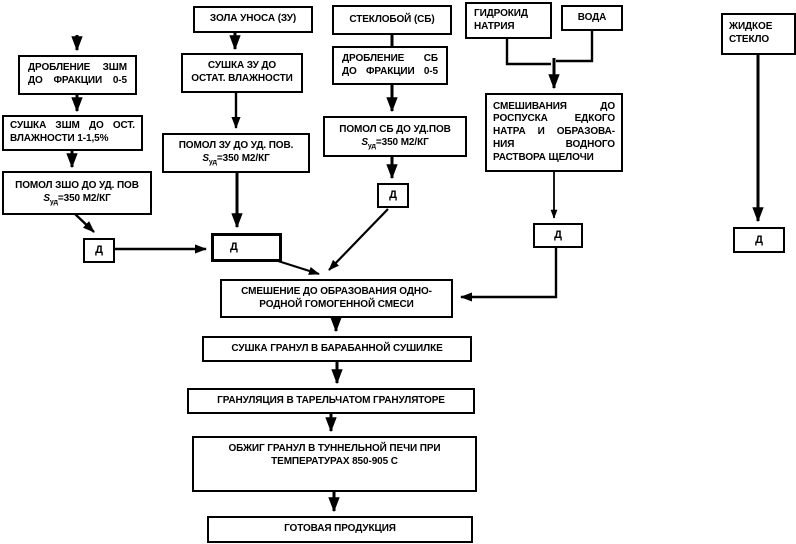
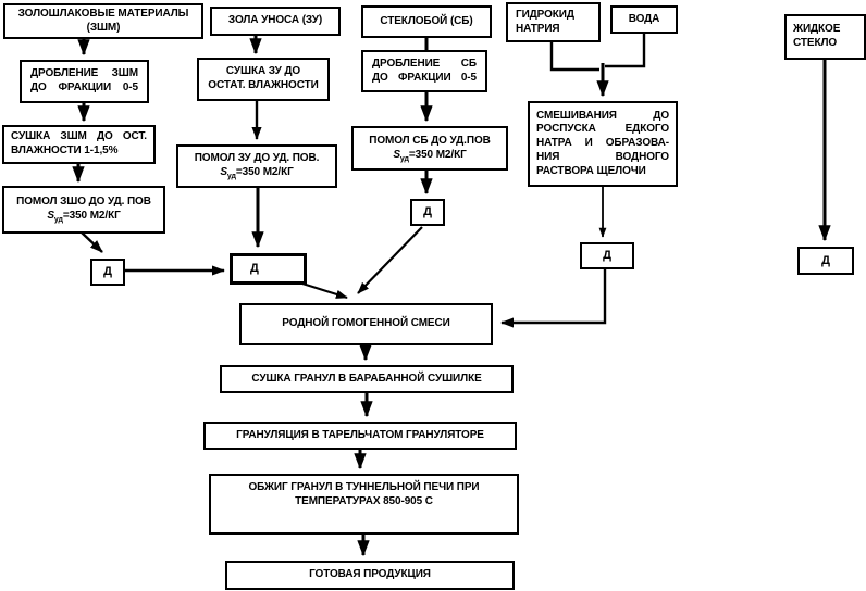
+ ЗОЛОШЛАКОВЫЕ МАТЕРИАЛЫ
+ (ЗШМ)
  ЗОЛА УНОСА (ЗУ)
  СТЕКЛОБОЙ (СБ)
  ГИДРОКИД
  НАТРИЯ
  ВОДА
  ЖИДКОЕ
  СТЕКЛО
  ДРОБЛЕНИЕ ЗШМ
  ДО ФРАКЦИИ 0-5
  СУШКА ЗШМ ДО ОСТ.
  ВЛАЖНОСТИ 1-1,5%
  ПОМОЛ ЗШО ДО УД. ПОВ
  S =350 М2/КГ
  Д
  СУШКА ЗУ ДО
  ОСТАТ. ВЛАЖНОСТИ
  ПОМОЛ ЗУ ДО УД. ПОВ.
  S =350 М2/КГ
  Д
  ДРОБЛЕНИЕ СБ
  ДО ФРАКЦИИ 0-5
  ПОМОЛ СБ ДО УД.ПОВ
  S =350 М2/КГ
  Д
  СМЕШИВАНИЯ ДО
  РОСПУСКА ЕДКОГО
  НАТРА И ОБРАЗОВА-
  НИЯ ВОДНОГО
  РАСТВОРА ЩЕЛОЧИ
  Д
  Д
- СМЕШЕНИЕ ДО ОБРАЗОВАНИЯ ОДНО-
  РОДНОЙ ГОМОГЕННОЙ СМЕСИ
  СУШКА ГРАНУЛ В БАРАБАННОЙ СУШИЛКЕ
  ГРАНУЛЯЦИЯ В ТАРЕЛЬЧАТОМ ГРАНУЛЯТОРЕ
  ОБЖИГ ГРАНУЛ В ТУННЕЛЬНОЙ ПЕЧИ ПРИ
  ТЕМПЕРАТУРАХ 850-905 С
  ГОТОВАЯ ПРОДУКЦИЯ
